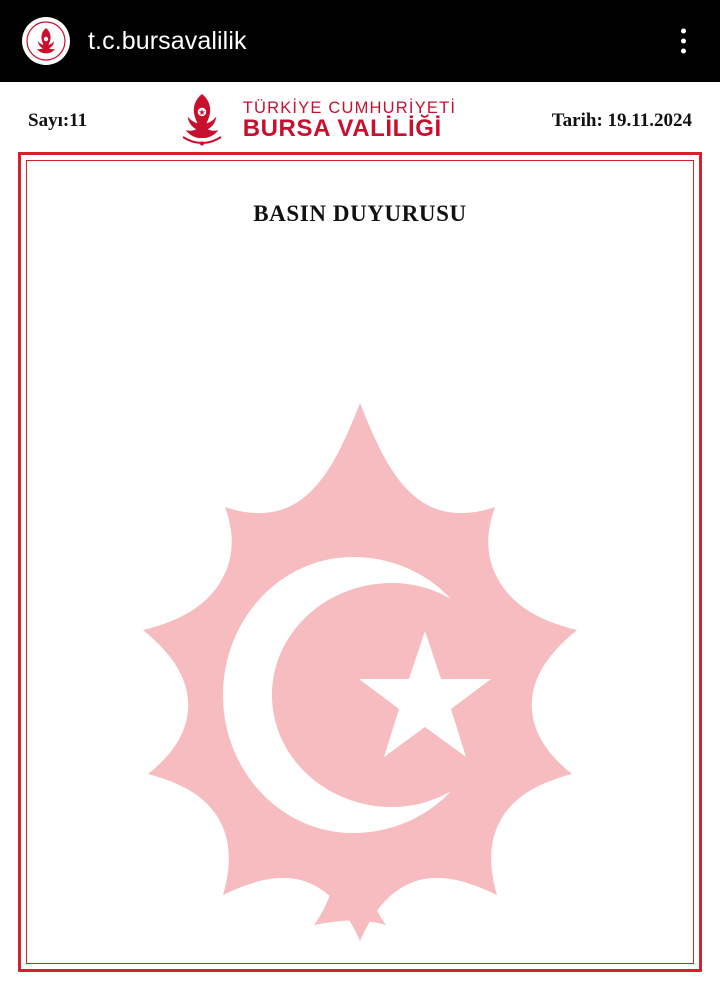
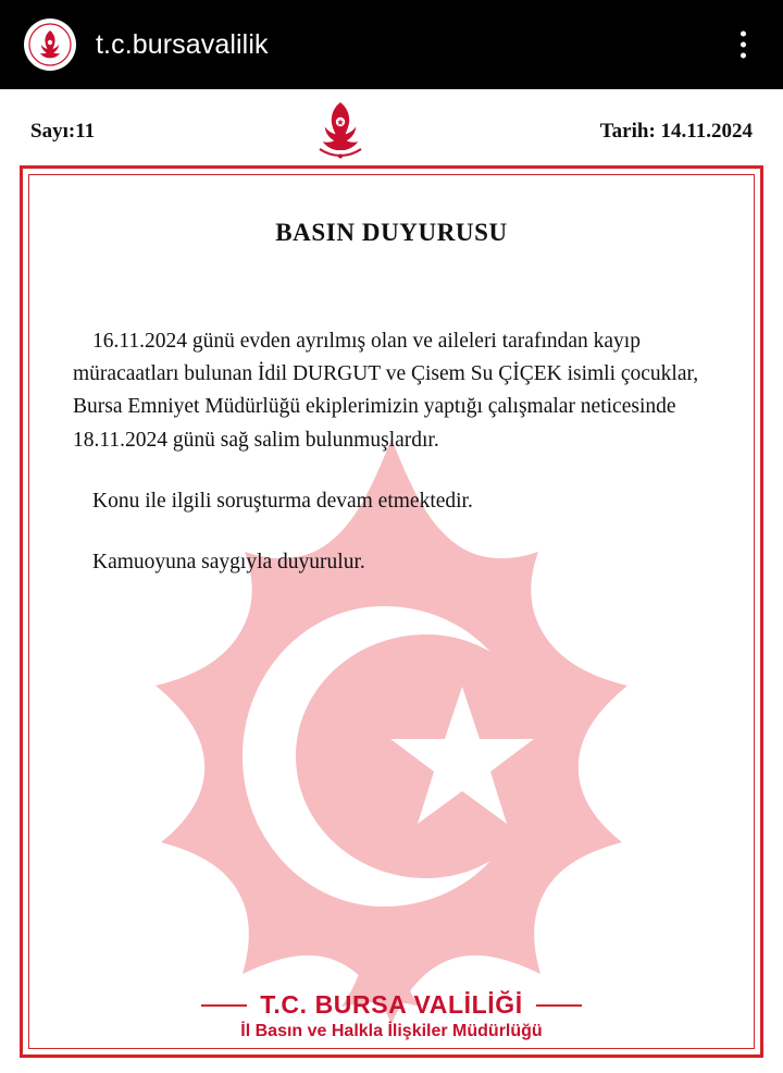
  t.c.bursavalilik
  Sayı:11
- TÜRKİYE CUMHURİYETİ
- BURSA VALİLİĞİ
- Tarih: 19.11.2024
+ Tarih: 14.11.2024
  BASIN DUYURUSU
+ 16.11.2024 günü evden ayrılmış olan ve aileleri tarafından kayıp müracaatları bulunan İdil DURGUT ve Çisem Su ÇİÇEK isimli çocuklar, Bursa Emniyet Müdürlüğü ekiplerimizin yaptığı çalışmalar neticesinde 18.11.2024 günü sağ salim bulunmuşlardır.
+ Konu ile ilgili soruşturma devam etmektedir.
+ Kamuoyuna saygıyla duyurulur.
+ T.C. BURSA VALİLİĞİ
+ İl Basın ve Halkla İlişkiler Müdürlüğü
